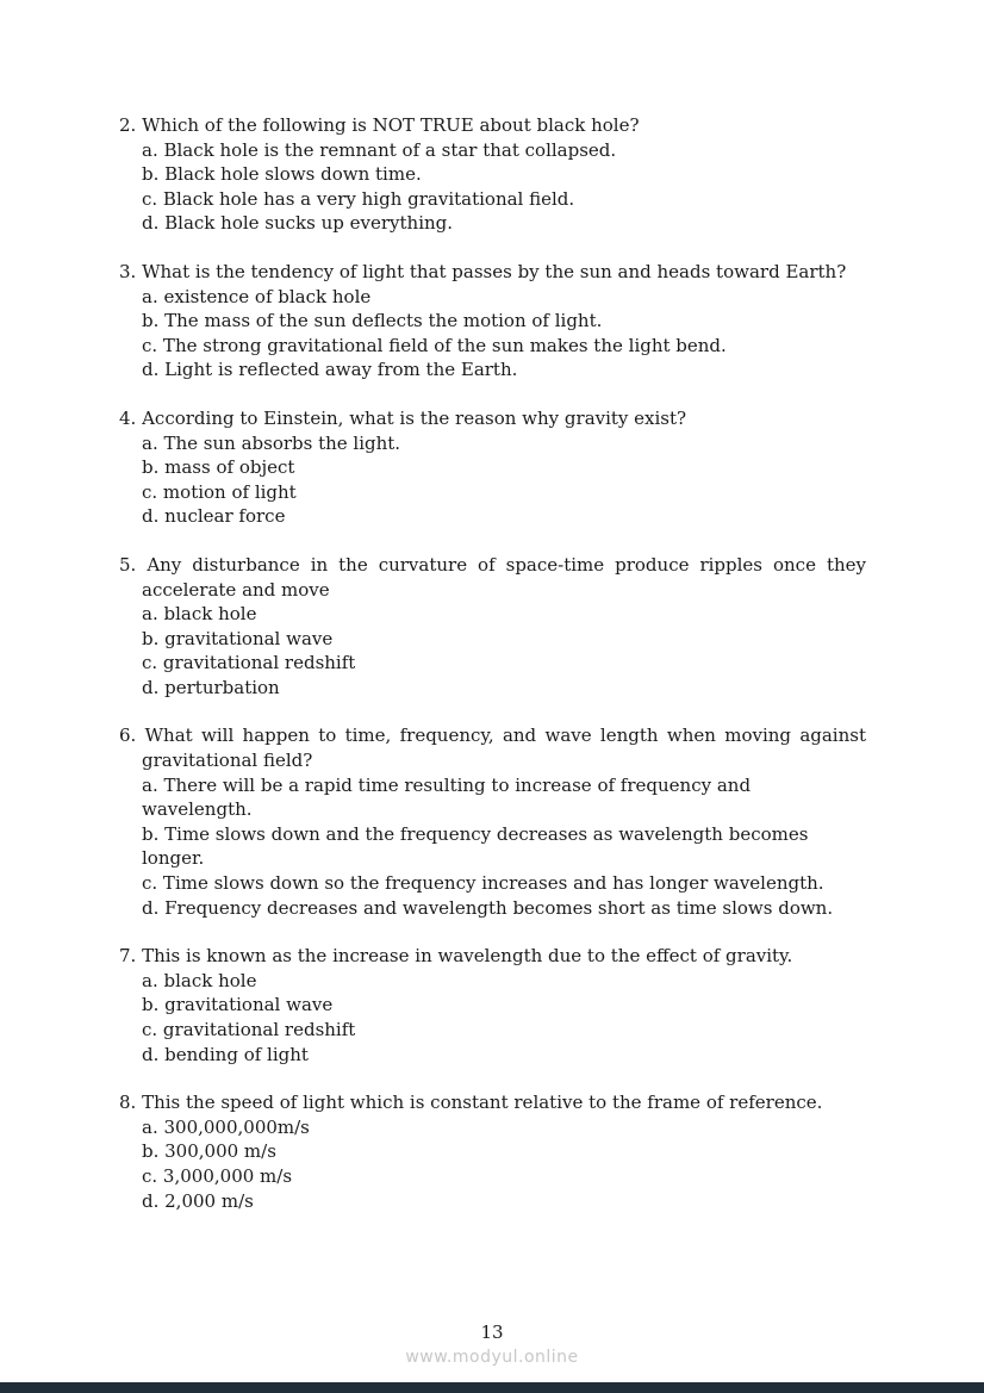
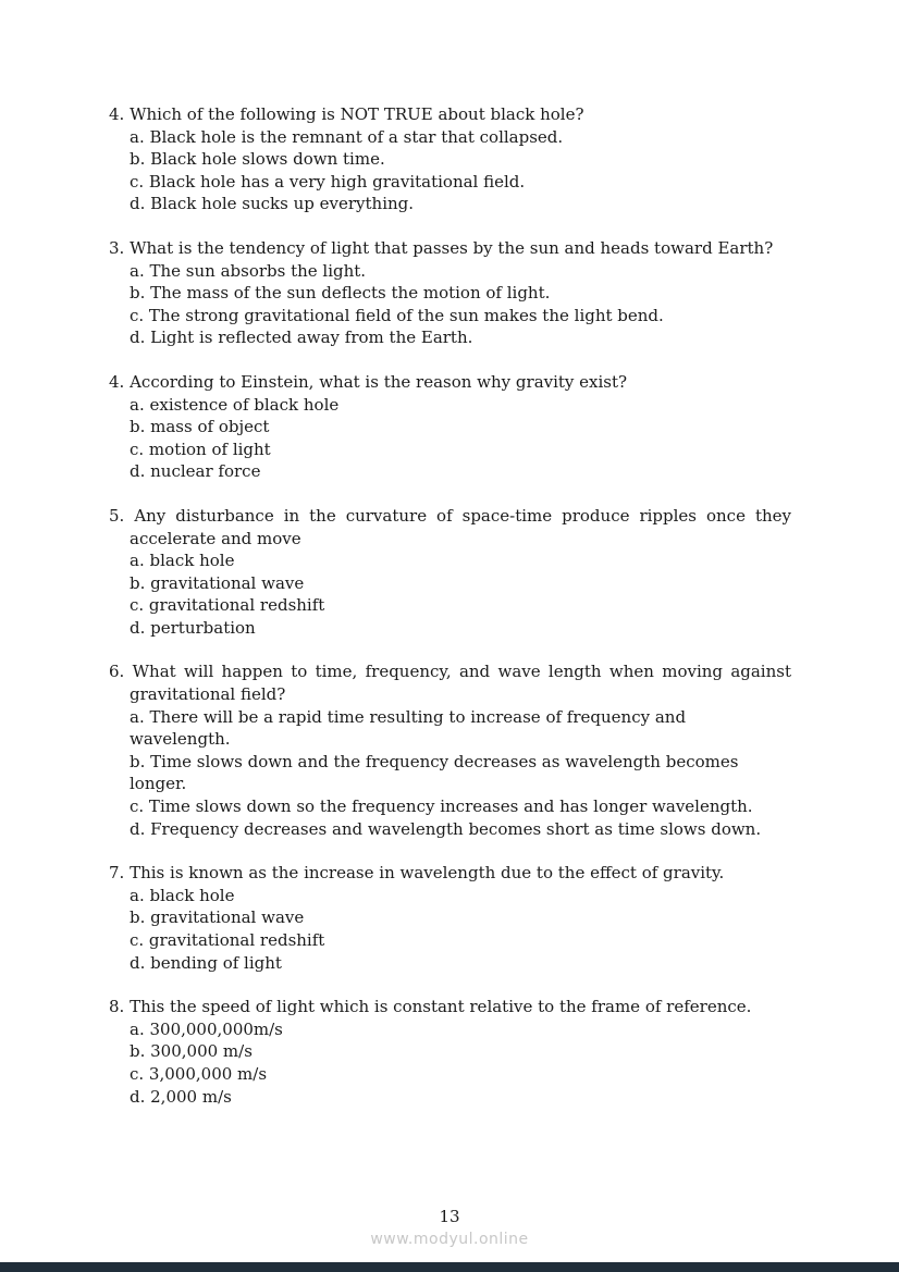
- 2. Which of the following is NOT TRUE about black hole?
+ 4. Which of the following is NOT TRUE about black hole?
  a. Black hole is the remnant of a star that collapsed.
  b. Black hole slows down time.
  c. Black hole has a very high gravitational field.
  d. Black hole sucks up everything.
  3. What is the tendency of light that passes by the sun and heads toward Earth?
- a. existence of black hole
+ a. The sun absorbs the light.
  b. The mass of the sun deflects the motion of light.
  c. The strong gravitational field of the sun makes the light bend.
  d. Light is reflected away from the Earth.
  4. According to Einstein, what is the reason why gravity exist?
- a. The sun absorbs the light.
+ a. existence of black hole
  b. mass of object
  c. motion of light
  d. nuclear force
  5. Any disturbance in the curvature of space-time produce ripples once they accelerate and move
  a. black hole
  b. gravitational wave
  c. gravitational redshift
  d. perturbation
  6. What will happen to time, frequency, and wave length when moving against gravitational field?
  a. There will be a rapid time resulting to increase of frequency and wavelength.
  b. Time slows down and the frequency decreases as wavelength becomes longer.
  c. Time slows down so the frequency increases and has longer wavelength.
  d. Frequency decreases and wavelength becomes short as time slows down.
  7. This is known as the increase in wavelength due to the effect of gravity.
  a. black hole
  b. gravitational wave
  c. gravitational redshift
  d. bending of light
  8. This the speed of light which is constant relative to the frame of reference.
  a. 300,000,000m/s
  b. 300,000 m/s
  c. 3,000,000 m/s
  d. 2,000 m/s
  13
  www.modyul.online
